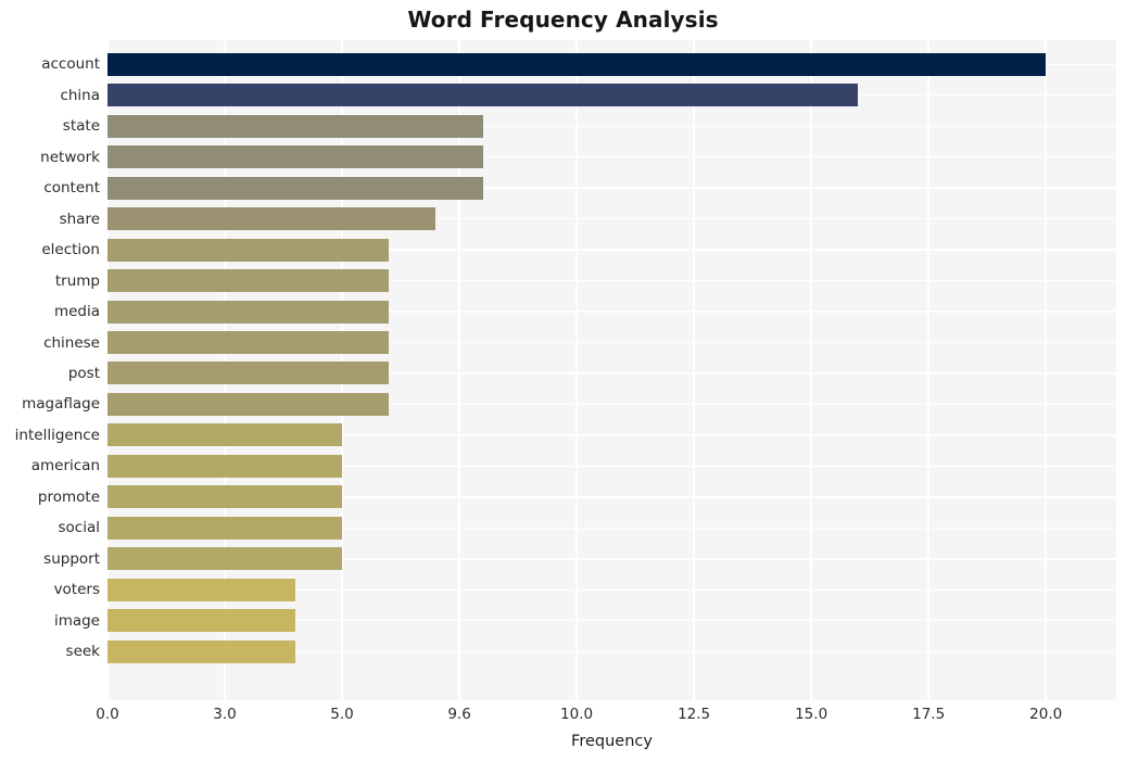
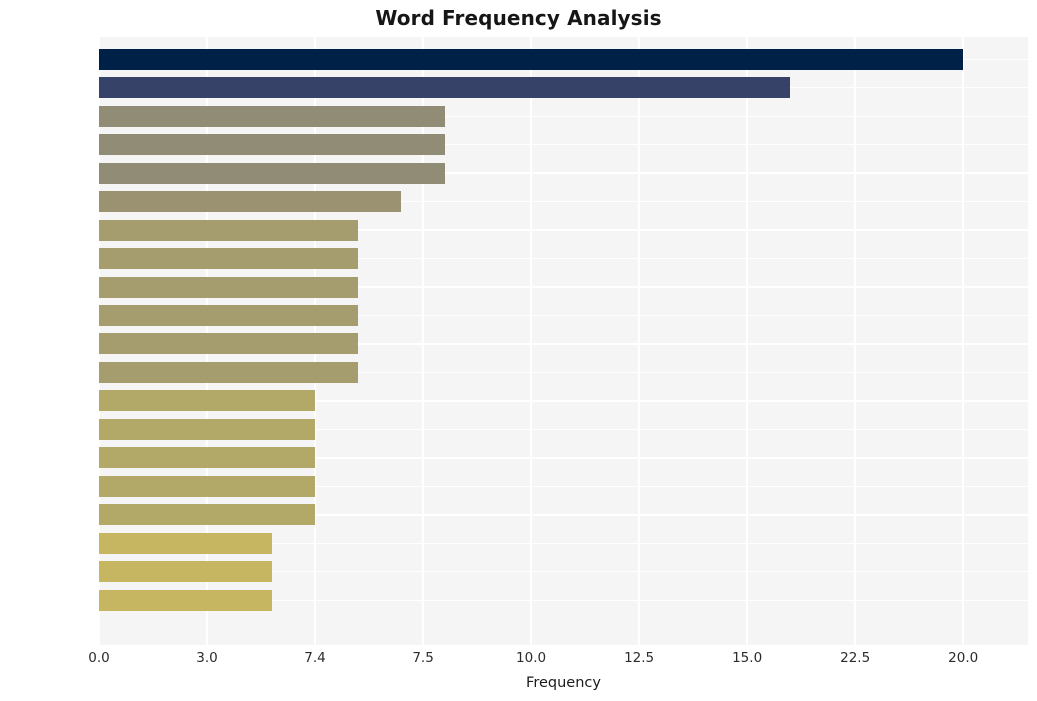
  Word Frequency Analysis
- account
- china
- state
- network
- content
- share
- election
- trump
- media
- chinese
- post
- magaflage
- intelligence
- american
- promote
- social
- support
- voters
- image
- seek
  0.0
  3.0
- 5.0
+ 7.4
- 9.6
+ 7.5
  10.0
  12.5
  15.0
- 17.5
+ 22.5
  20.0
  Frequency
